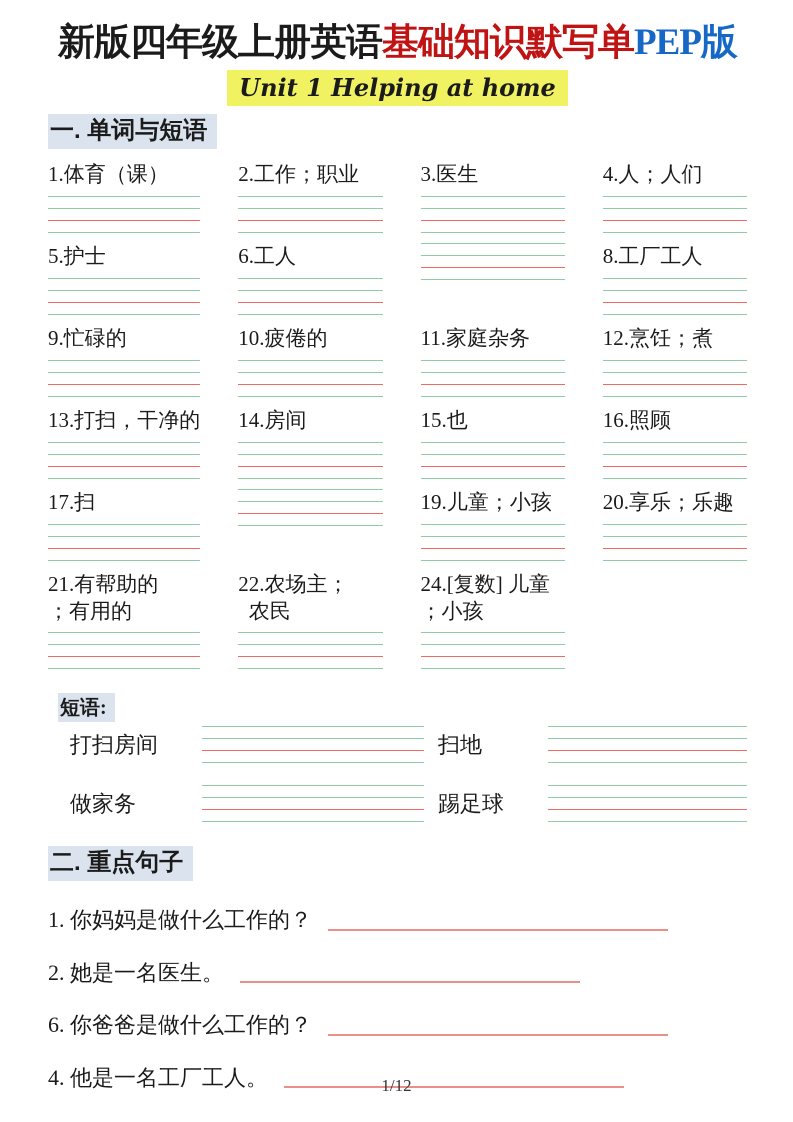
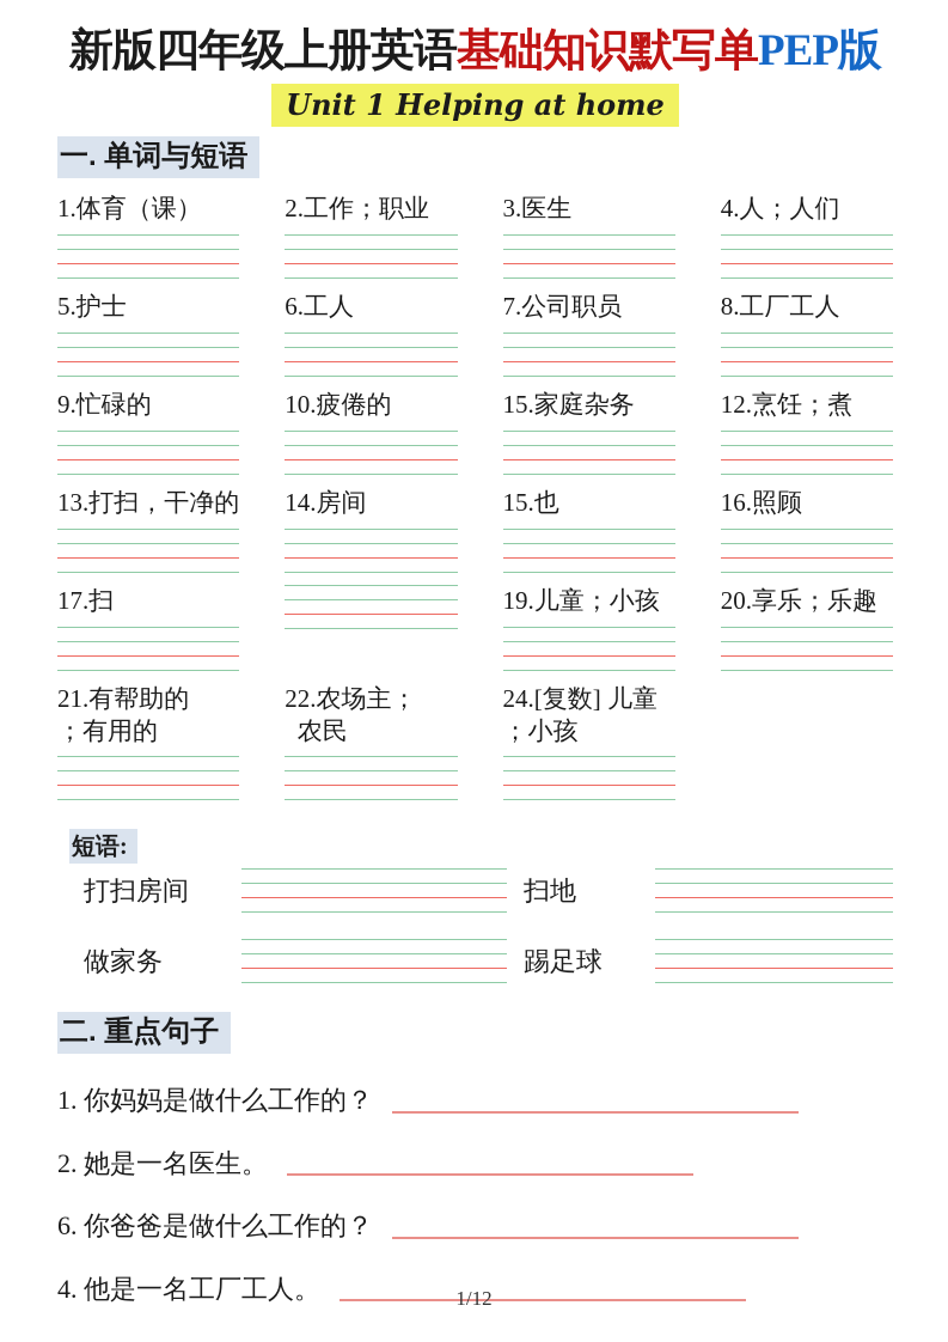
  新版四年级上册英语基础知识默写单PEP版
  Unit 1 Helping at home
  一. 单词与短语
  1.体育（课）
  2.工作；职业
  3.医生
  4.人；人们
  5.护士
  6.工人
+ 7.公司职员
  8.工厂工人
  9.忙碌的
  10.疲倦的
- 11.家庭杂务
+ 15.家庭杂务
  12.烹饪；煮
  13.打扫，干净的
  14.房间
  15.也
  16.照顾
  17.扫
  19.儿童；小孩
  20.享乐；乐趣
  21.有帮助的
  ；有用的
  22.农场主；
  农民
  24.[复数] 儿童
  ；小孩
  短语:
  打扫房间
  扫地
  做家务
  踢足球
  二. 重点句子
  1. 你妈妈是做什么工作的？
  2. 她是一名医生。
  6. 你爸爸是做什么工作的？
  4. 他是一名工厂工人。
  1/12
